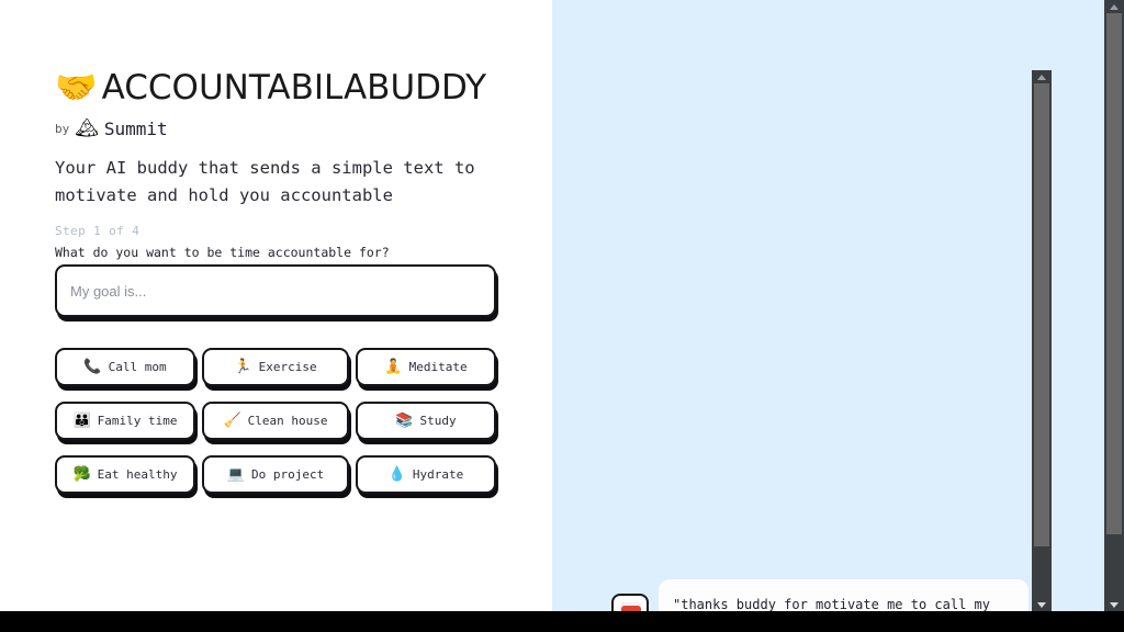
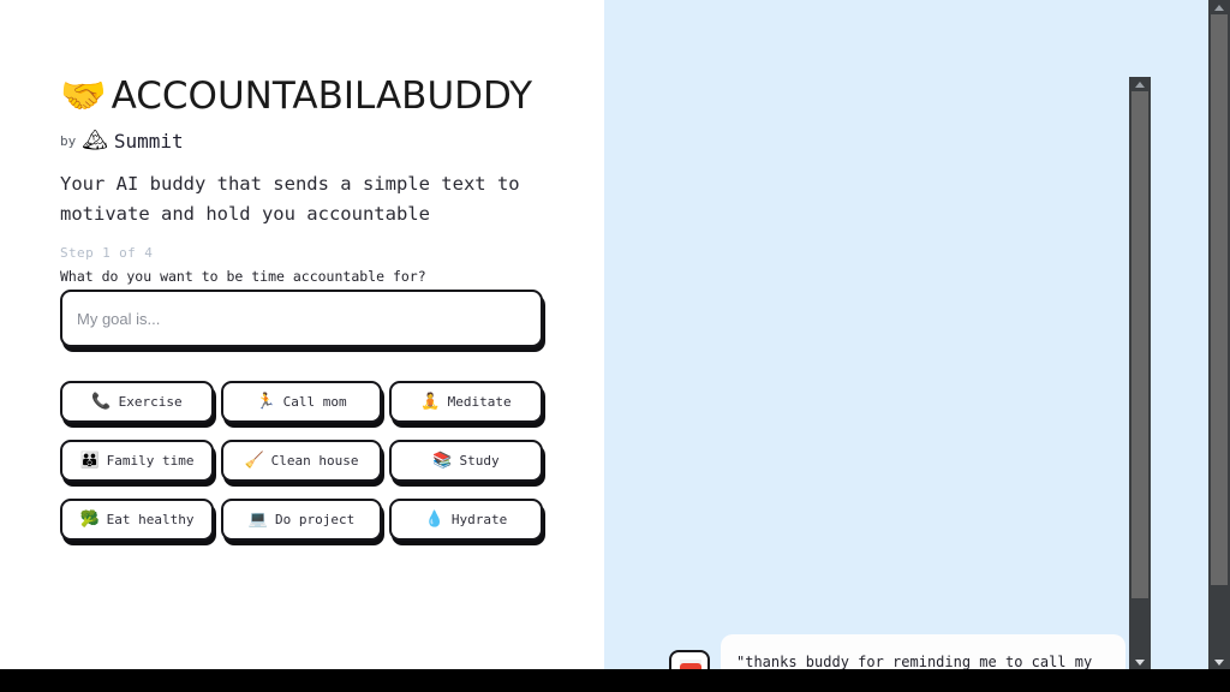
  🤝
  ACCOUNTABILABUDDY
  by
  🏔
  Summit
  Your AI buddy that sends a simple text to motivate and hold you accountable
  Step 1 of 4
  What do you want to be time accountable for?
  My goal is...
  📞
- Call mom
+ Exercise
  🏃
- Exercise
+ Call mom
  🧘
  Meditate
  👪
  Family time
  🧹
  Clean house
  📚
  Study
  🥦
  Eat healthy
  💻
  Do project
  💧
  Hydrate
- "thanks buddy for motivate me to call my
+ "thanks buddy for reminding me to call my
